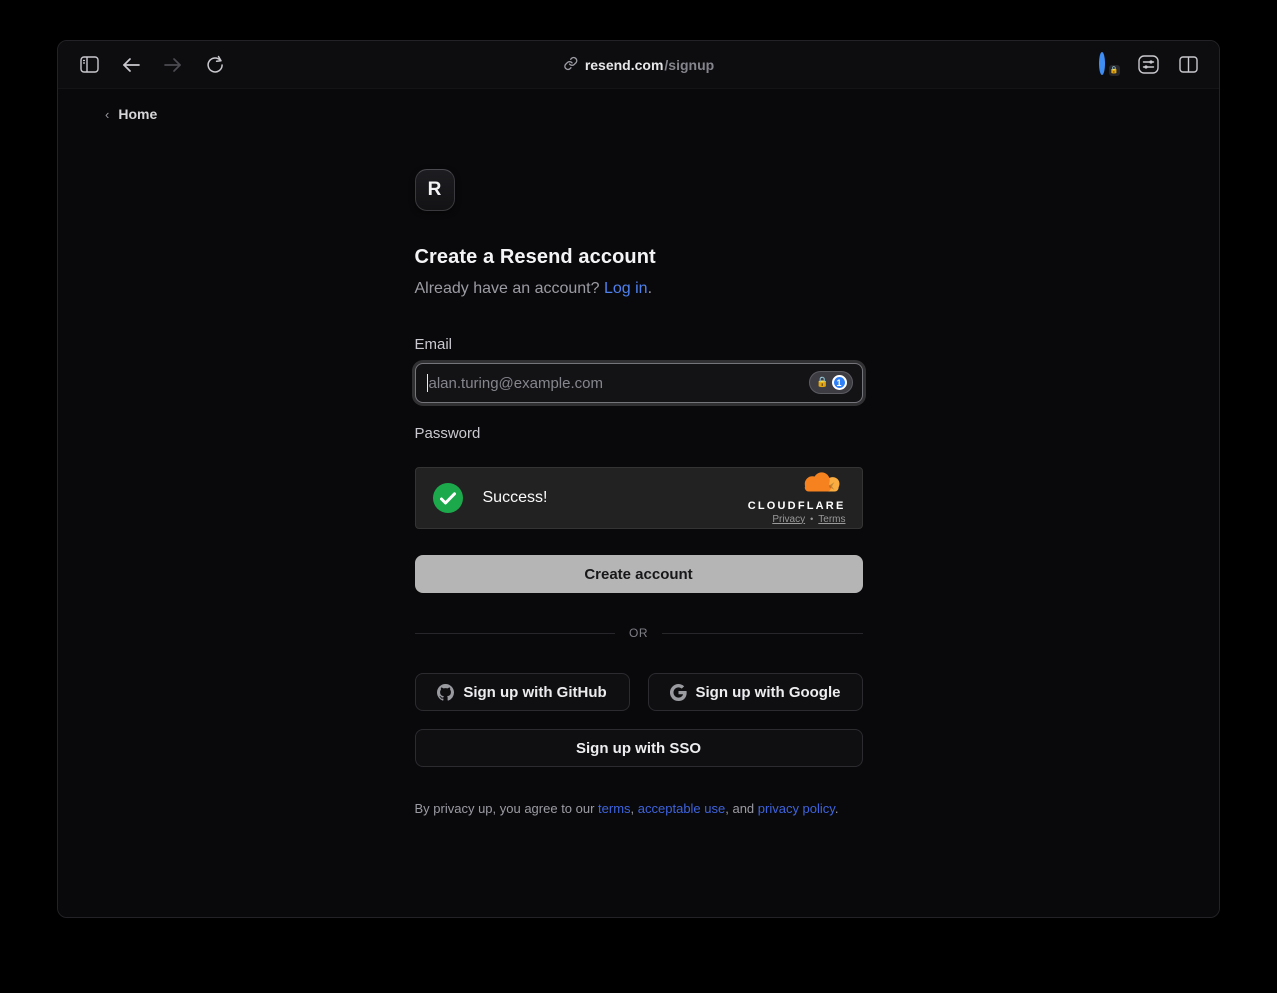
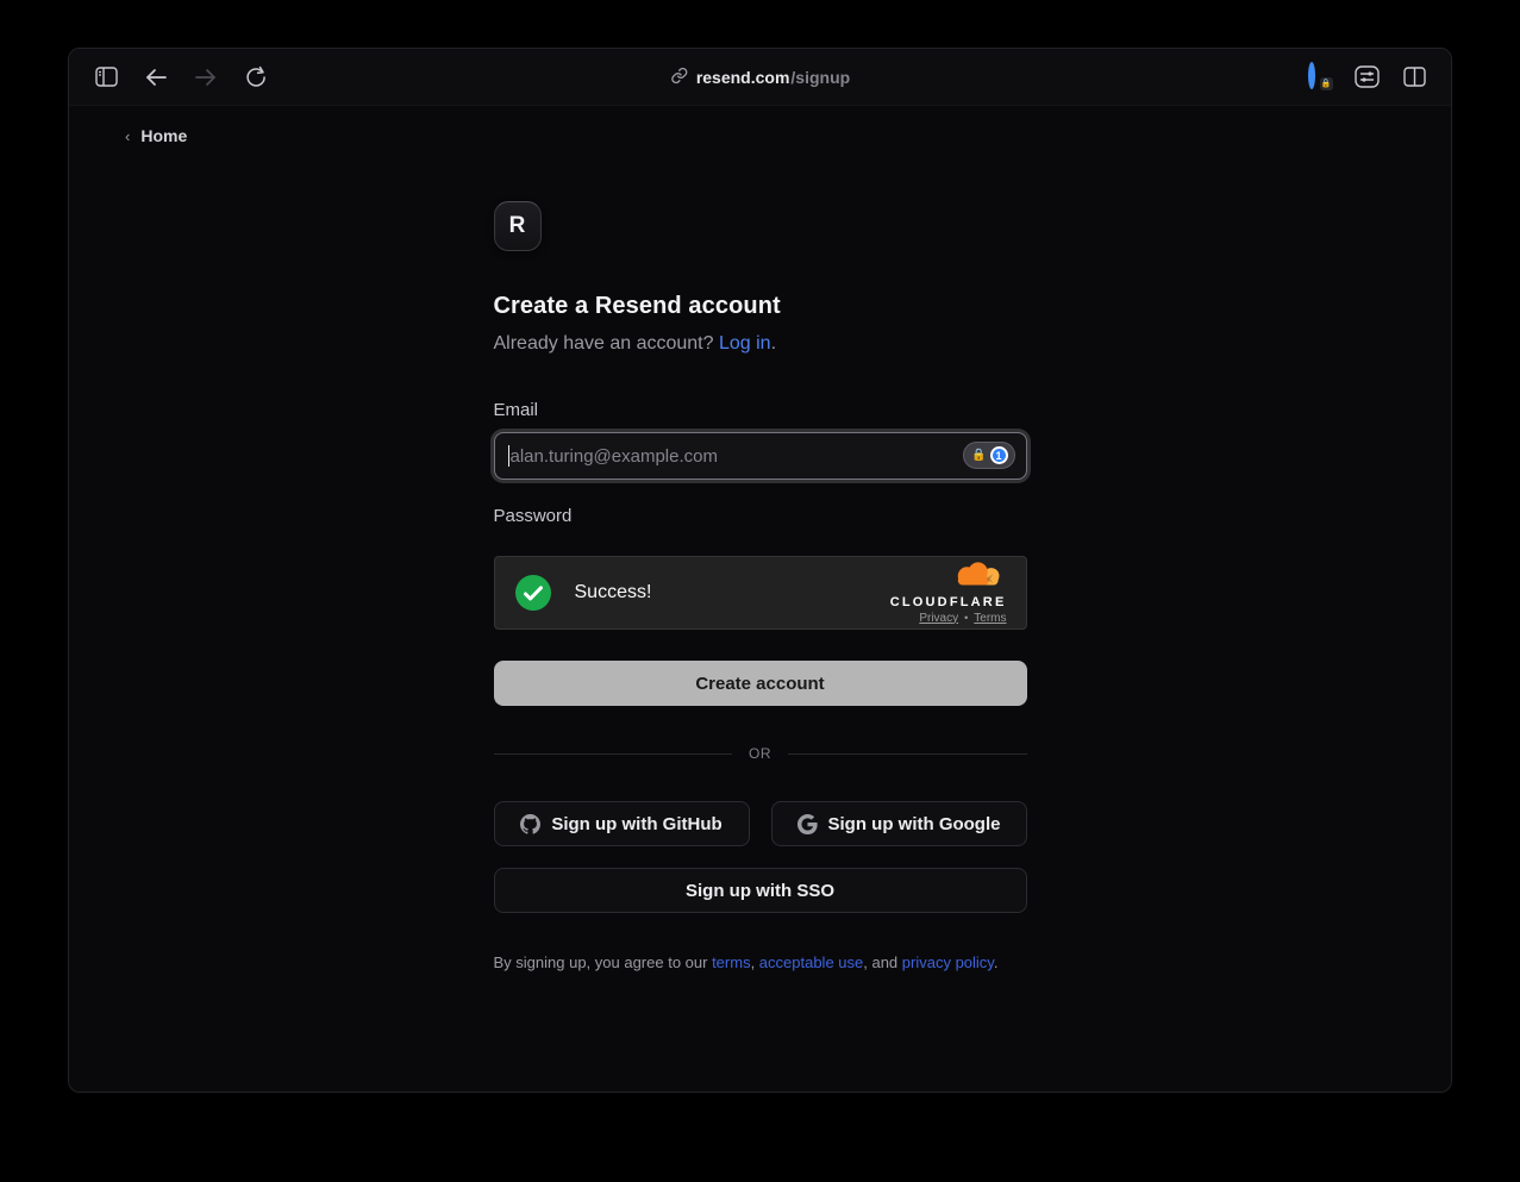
  resend.com
  /signup
  ‹
  Home
  R
  Create a Resend account
  Already have an account? Log in.
  Email
  alan.turing@example.com
  🔒
  1
  Password
  Success!
  CLOUDFLARE
  Privacy
  •
  Terms
  Create account
  OR
  Sign up with GitHub
  Sign up with Google
  Sign up with SSO
- By privacy up, you agree to our terms, acceptable use, and privacy policy.
+ By signing up, you agree to our terms, acceptable use, and privacy policy.
